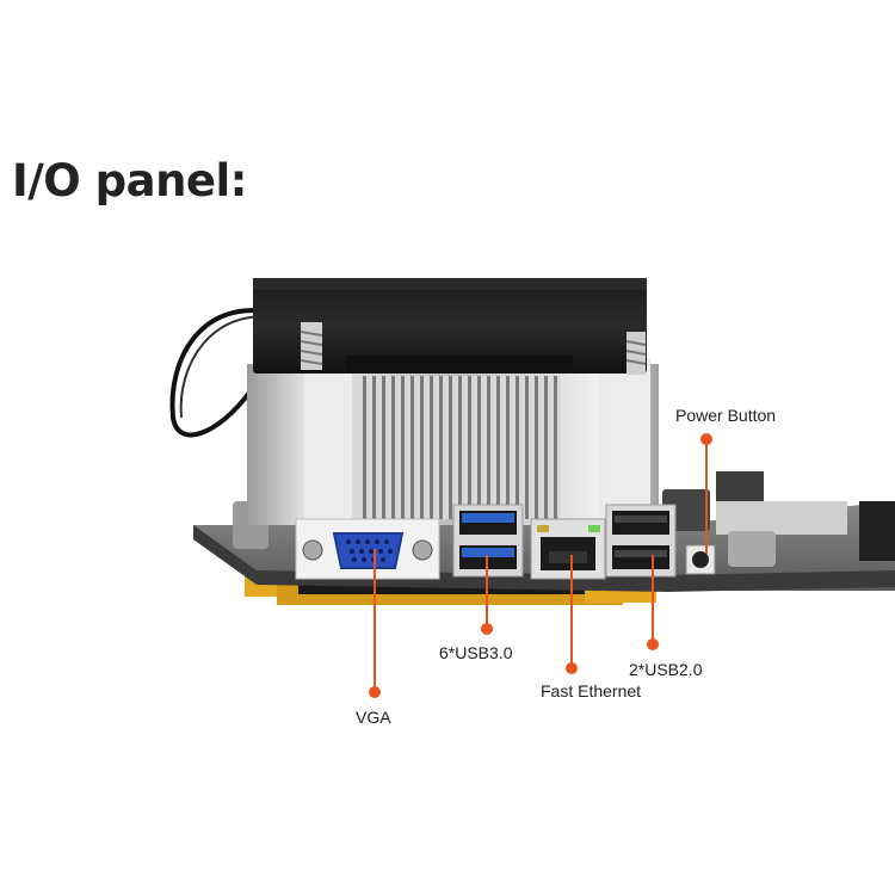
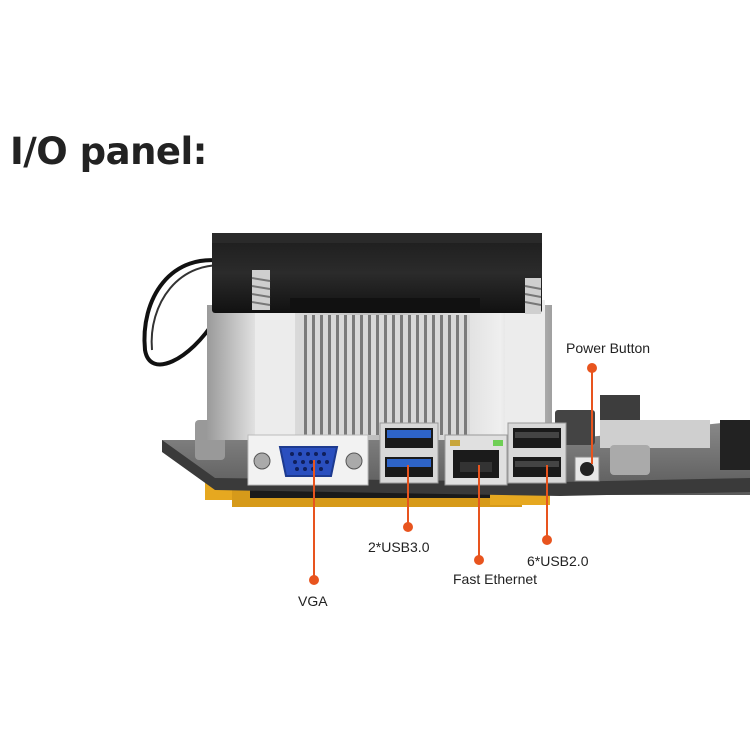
  I/O panel:
  Power Button
  VGA
- 6*USB3.0
+ 2*USB3.0
  Fast Ethernet
- 2*USB2.0
+ 6*USB2.0
